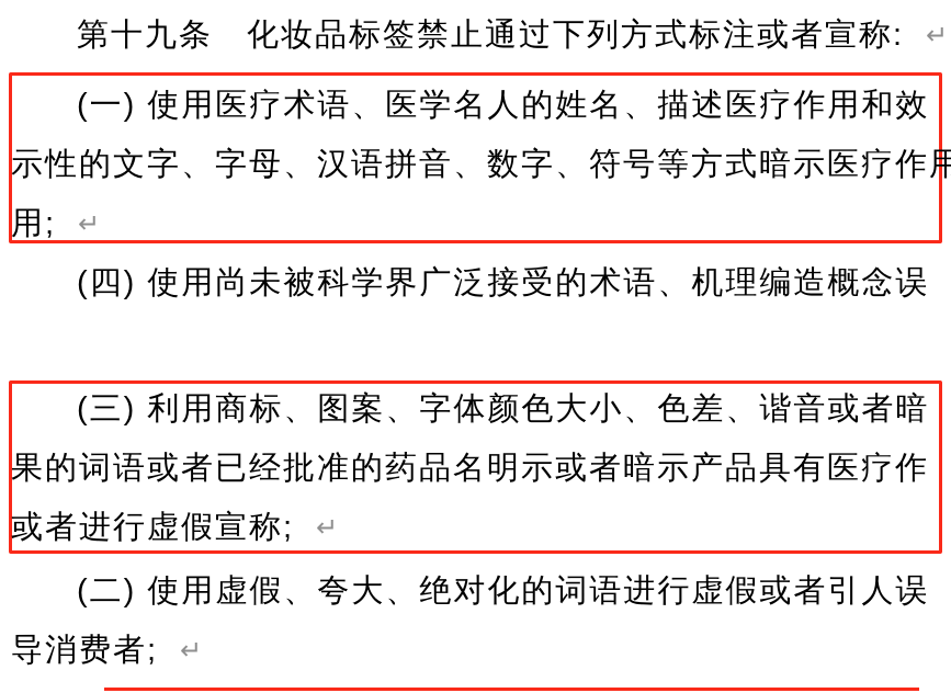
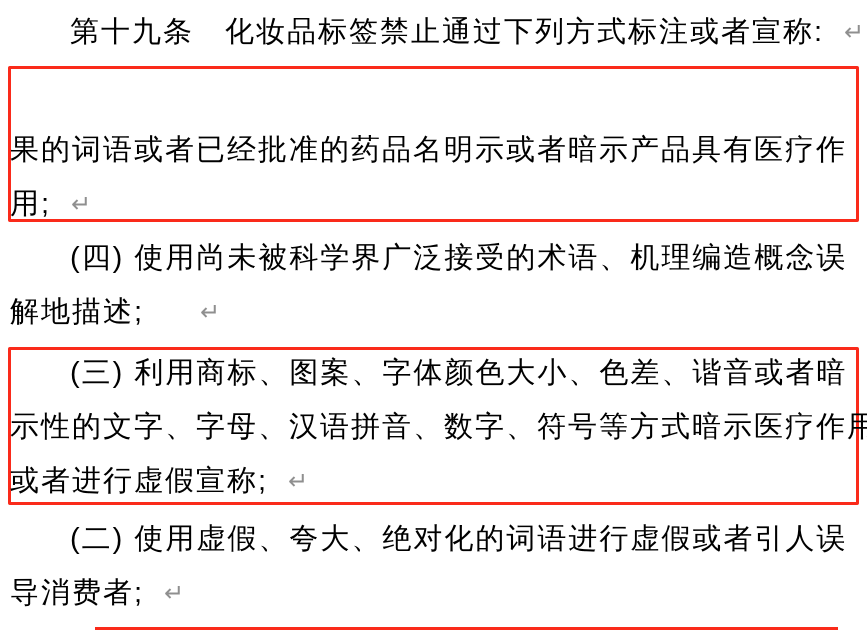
  第十九条 化妆品标签禁止通过下列方式标注或者宣称: ↵
- (一) 使用医疗术语、医学名人的姓名、描述医疗作用和效
- 示性的文字、字母、汉语拼音、数字、符号等方式暗示医疗作用
+ 果的词语或者已经批准的药品名明示或者暗示产品具有医疗作
  用; ↵
  (四) 使用尚未被科学界广泛接受的术语、机理编造概念误
+ 解地描述; ↵
  (三) 利用商标、图案、字体颜色大小、色差、谐音或者暗
- 果的词语或者已经批准的药品名明示或者暗示产品具有医疗作
+ 示性的文字、字母、汉语拼音、数字、符号等方式暗示医疗作用
  或者进行虚假宣称; ↵
  (二) 使用虚假、夸大、绝对化的词语进行虚假或者引人误
  导消费者; ↵
